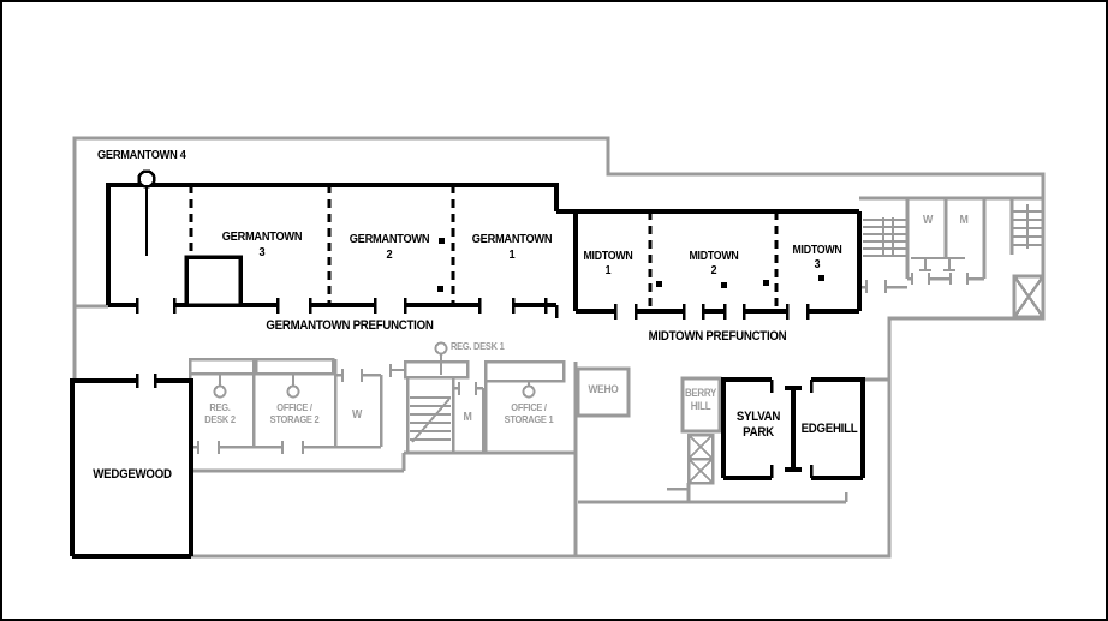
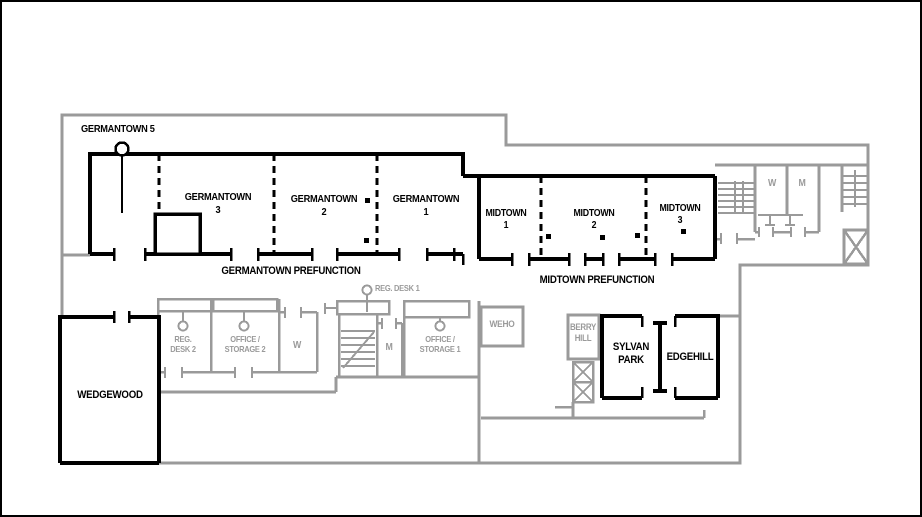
- GERMANTOWN 4
+ GERMANTOWN 5
  GERMANTOWN
  3
  GERMANTOWN
  2
  GERMANTOWN
  1
  MIDTOWN
  1
  MIDTOWN
  2
  MIDTOWN
  3
  GERMANTOWN PREFUNCTION
  MIDTOWN PREFUNCTION
  WEDGEWOOD
  SYLVAN
  PARK
  EDGEHILL
  REG. DESK 1
  REG.
  DESK 2
  OFFICE /
  STORAGE 2
  OFFICE /
  STORAGE 1
  W
  M
  WEHO
  BERRY
  HILL
  W
  M
